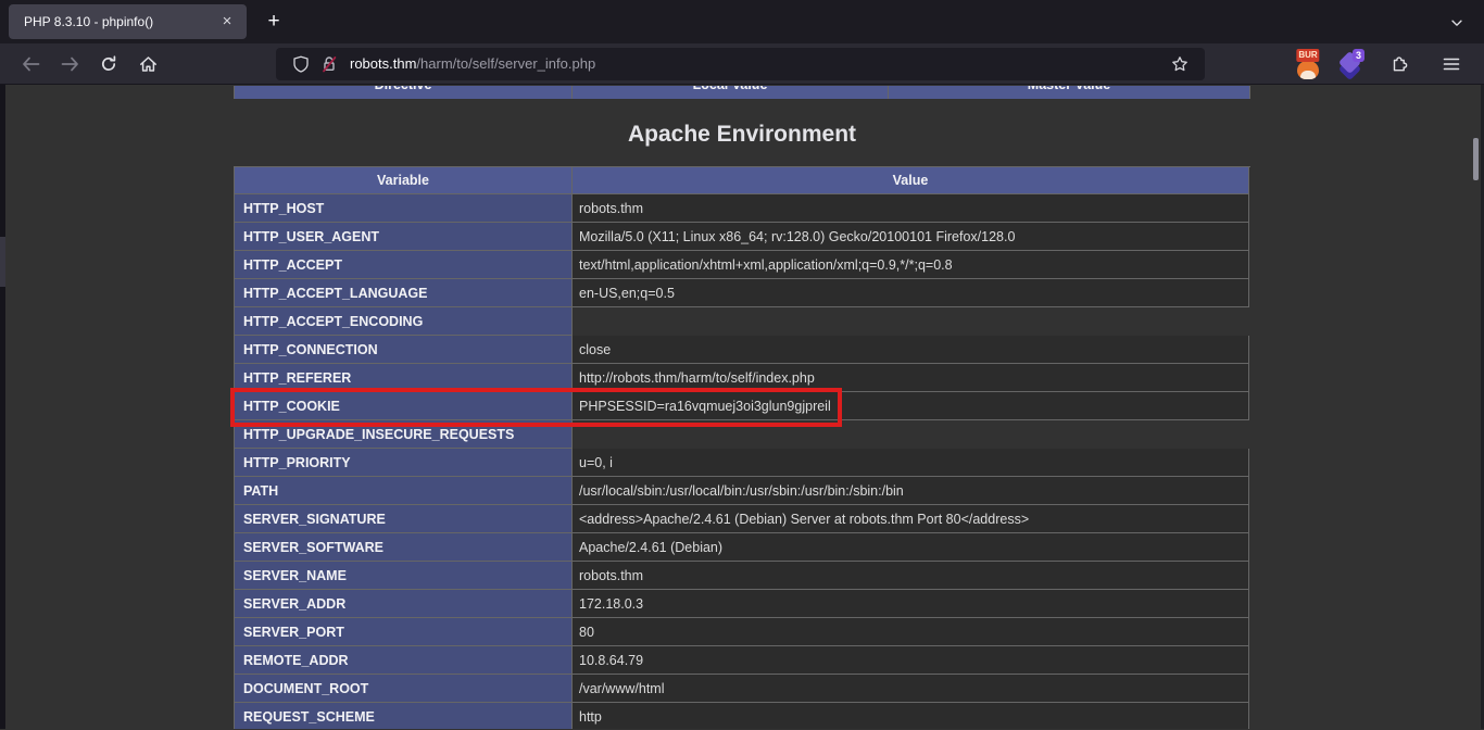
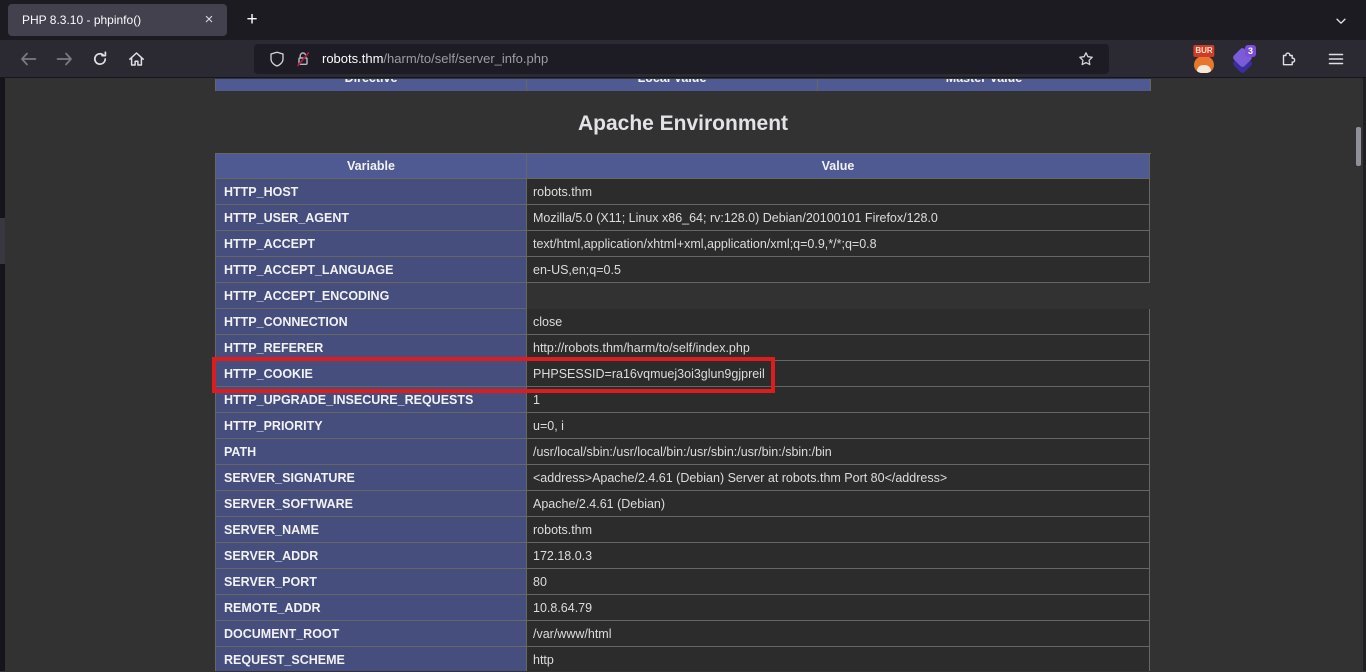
  PHP 8.3.10 - phpinfo()
  ×
  +
  robots.thm/harm/to/self/server_info.php
  BUR
  3
  Apache Environment
  Variable
  Value
  HTTP_HOST
  robots.thm
  HTTP_USER_AGENT
- Mozilla/5.0 (X11; Linux x86_64; rv:128.0) Gecko/20100101 Firefox/128.0
+ Mozilla/5.0 (X11; Linux x86_64; rv:128.0) Debian/20100101 Firefox/128.0
  HTTP_ACCEPT
  text/html,application/xhtml+xml,application/xml;q=0.9,*/*;q=0.8
  HTTP_ACCEPT_LANGUAGE
  en-US,en;q=0.5
  HTTP_ACCEPT_ENCODING
  HTTP_CONNECTION
  close
  HTTP_REFERER
  http://robots.thm/harm/to/self/index.php
  HTTP_COOKIE
  PHPSESSID=ra16vqmuej3oi3glun9gjpreil
  HTTP_UPGRADE_INSECURE_REQUESTS
+ 1
  HTTP_PRIORITY
  u=0, i
  PATH
  /usr/local/sbin:/usr/local/bin:/usr/sbin:/usr/bin:/sbin:/bin
  SERVER_SIGNATURE
  <address>Apache/2.4.61 (Debian) Server at robots.thm Port 80</address>
  SERVER_SOFTWARE
  Apache/2.4.61 (Debian)
  SERVER_NAME
  robots.thm
  SERVER_ADDR
  172.18.0.3
  SERVER_PORT
  80
  REMOTE_ADDR
  10.8.64.79
  DOCUMENT_ROOT
  /var/www/html
  REQUEST_SCHEME
  http
